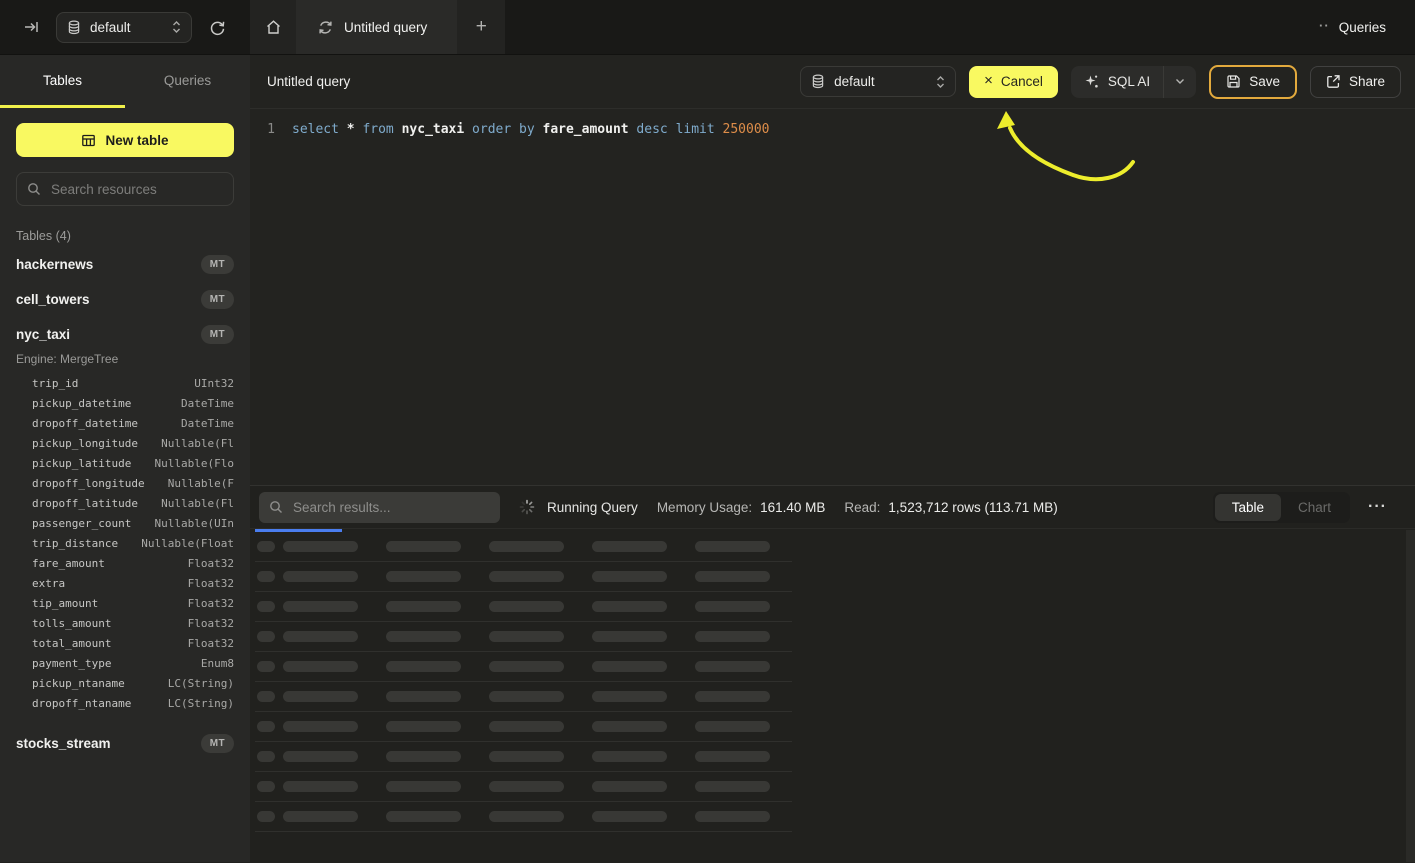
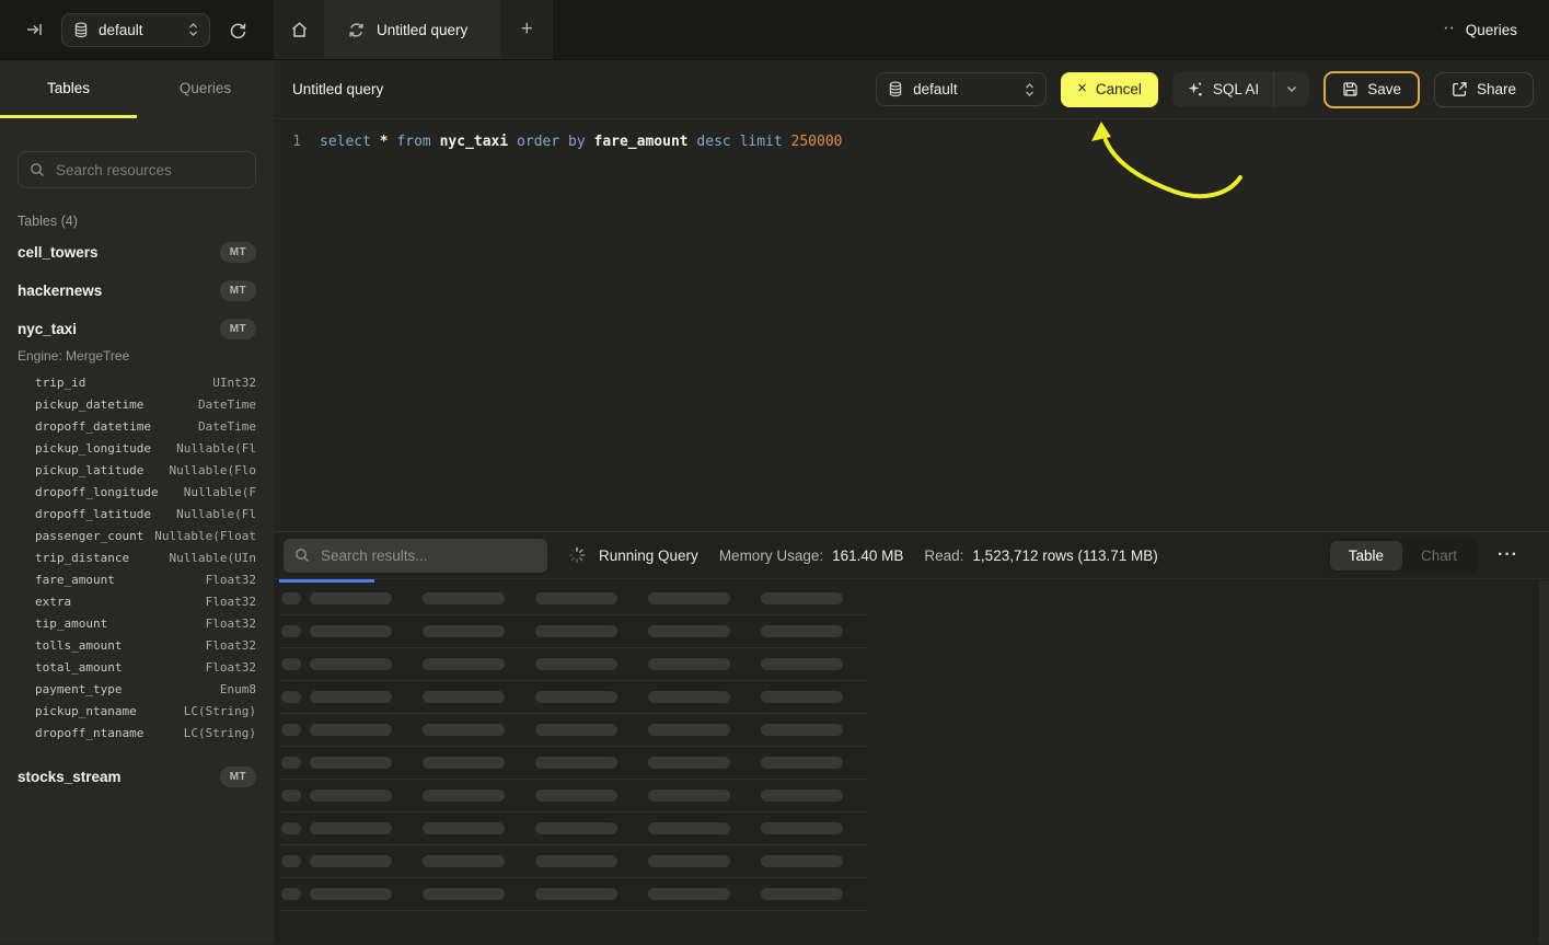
  default
  Untitled query
  +
  ··
  Queries
  Tables
  Queries
- New table
  Search resources
  Tables (4)
- hackernews
+ cell_towers
  MT
- cell_towers
+ hackernews
  MT
  nyc_taxi
  MT
  Engine: MergeTree
  trip_id
  UInt32
  pickup_datetime
  DateTime
  dropoff_datetime
  DateTime
  pickup_longitude
  Nullable(Fl
  pickup_latitude
  Nullable(Flo
  dropoff_longitude
  Nullable(F
  dropoff_latitude
  Nullable(Fl
  passenger_count
- Nullable(UIn
+ Nullable(Float
  trip_distance
- Nullable(Float
+ Nullable(UIn
  fare_amount
  Float32
  extra
  Float32
  tip_amount
  Float32
  tolls_amount
  Float32
  total_amount
  Float32
  payment_type
  Enum8
  pickup_ntaname
  LC(String)
  dropoff_ntaname
  LC(String)
  stocks_stream
  MT
  Untitled query
  default
  ×
  Cancel
  SQL AI
  Save
  Share
  1
  select * from nyc_taxi order by fare_amount desc limit 250000
  Search results...
  Running Query
  Memory Usage:
  161.40 MB
  Read:
  1,523,712 rows (113.71 MB)
  Table
  Chart
  ···
